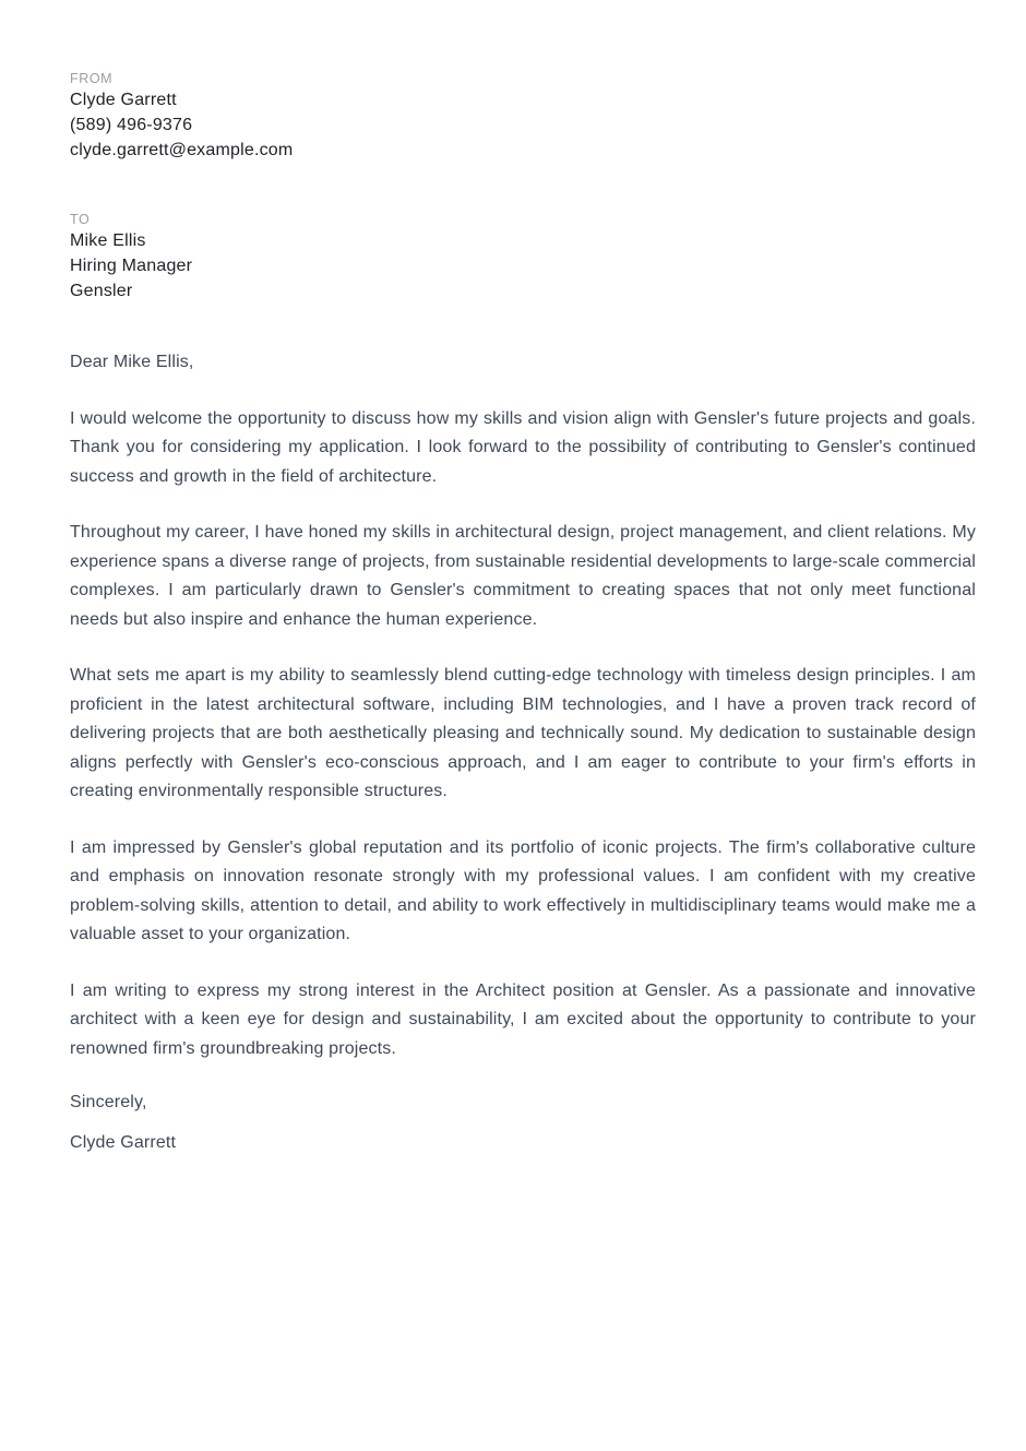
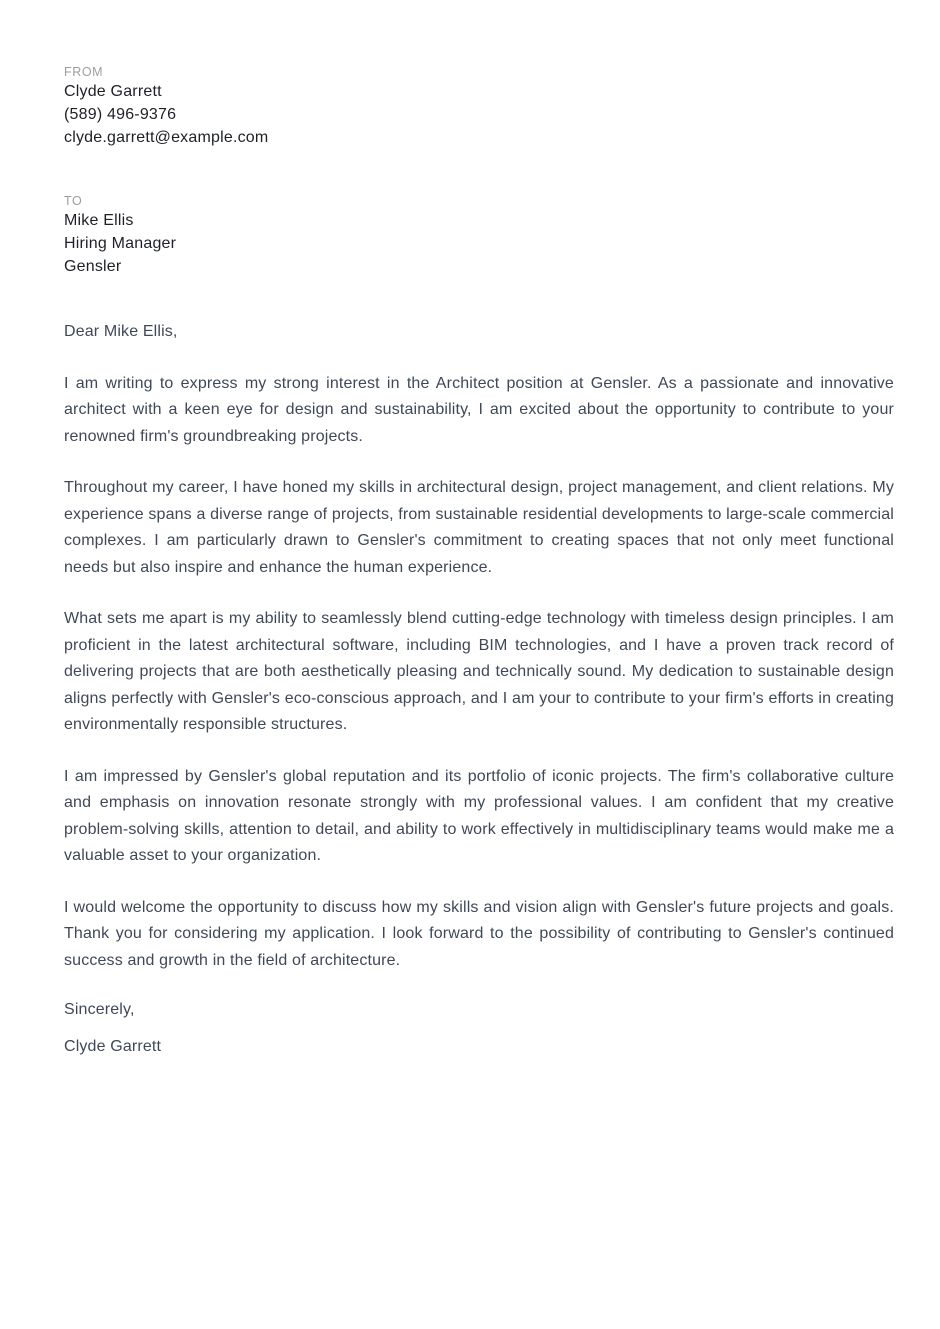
  FROM
  Clyde Garrett
  (589) 496-9376
  clyde.garrett@example.com
  TO
  Mike Ellis
  Hiring Manager
  Gensler
  Dear Mike Ellis,
- I would welcome the opportunity to discuss how my skills and vision align with Gensler's future projects and goals. Thank you for considering my application. I look forward to the possibility of contributing to Gensler's continued success and growth in the field of architecture.
+ I am writing to express my strong interest in the Architect position at Gensler. As a passionate and innovative architect with a keen eye for design and sustainability, I am excited about the opportunity to contribute to your renowned firm's groundbreaking projects.
  Throughout my career, I have honed my skills in architectural design, project management, and client relations. My experience spans a diverse range of projects, from sustainable residential developments to large-scale commercial complexes. I am particularly drawn to Gensler's commitment to creating spaces that not only meet functional needs but also inspire and enhance the human experience.
- What sets me apart is my ability to seamlessly blend cutting-edge technology with timeless design principles. I am proficient in the latest architectural software, including BIM technologies, and I have a proven track record of delivering projects that are both aesthetically pleasing and technically sound. My dedication to sustainable design aligns perfectly with Gensler's eco-conscious approach, and I am eager to contribute to your firm's efforts in creating environmentally responsible structures.
+ What sets me apart is my ability to seamlessly blend cutting-edge technology with timeless design principles. I am proficient in the latest architectural software, including BIM technologies, and I have a proven track record of delivering projects that are both aesthetically pleasing and technically sound. My dedication to sustainable design aligns perfectly with Gensler's eco-conscious approach, and I am your to contribute to your firm's efforts in creating environmentally responsible structures.
- I am impressed by Gensler's global reputation and its portfolio of iconic projects. The firm's collaborative culture and emphasis on innovation resonate strongly with my professional values. I am confident with my creative problem-solving skills, attention to detail, and ability to work effectively in multidisciplinary teams would make me a valuable asset to your organization.
+ I am impressed by Gensler's global reputation and its portfolio of iconic projects. The firm's collaborative culture and emphasis on innovation resonate strongly with my professional values. I am confident that my creative problem-solving skills, attention to detail, and ability to work effectively in multidisciplinary teams would make me a valuable asset to your organization.
- I am writing to express my strong interest in the Architect position at Gensler. As a passionate and innovative architect with a keen eye for design and sustainability, I am excited about the opportunity to contribute to your renowned firm's groundbreaking projects.
+ I would welcome the opportunity to discuss how my skills and vision align with Gensler's future projects and goals. Thank you for considering my application. I look forward to the possibility of contributing to Gensler's continued success and growth in the field of architecture.
  Sincerely,
  Clyde Garrett
